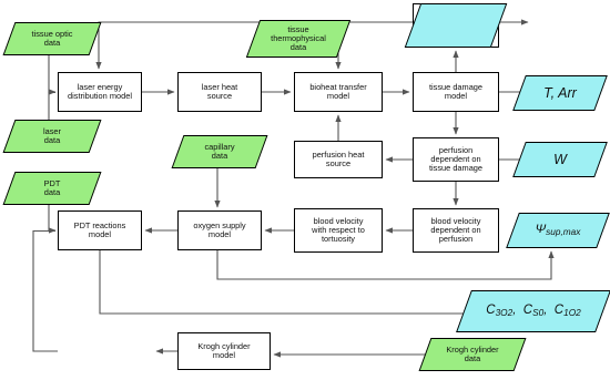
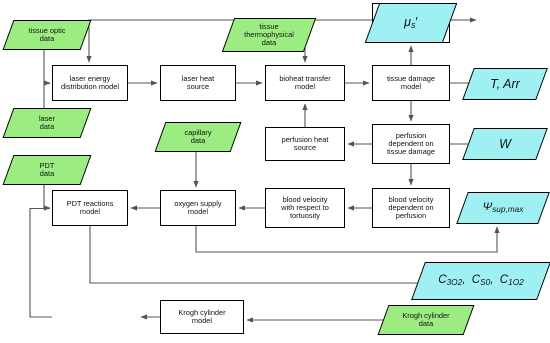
  tissue optic
  data
  laser
  data
  PDT
  data
  tissue
  thermophysical
  data
  capillary
  data
  Krogh cylinder
  data
  laser energy
  distribution model
  laser heat
  source
  bioheat transfer
  model
  tissue damage
  model
  perfusion heat
  source
  perfusion
  dependent on
  tissue damage
  PDT reactions
  model
  oxygen supply
  model
  blood velocity
  with respect to
  tortuosity
  blood velocity
  dependent on
  perfusion
  Krogh cylinder
  model
+ μs′
  T, Arr
  W
  Ψsup,max
  C3O2, CS0, C1O2
